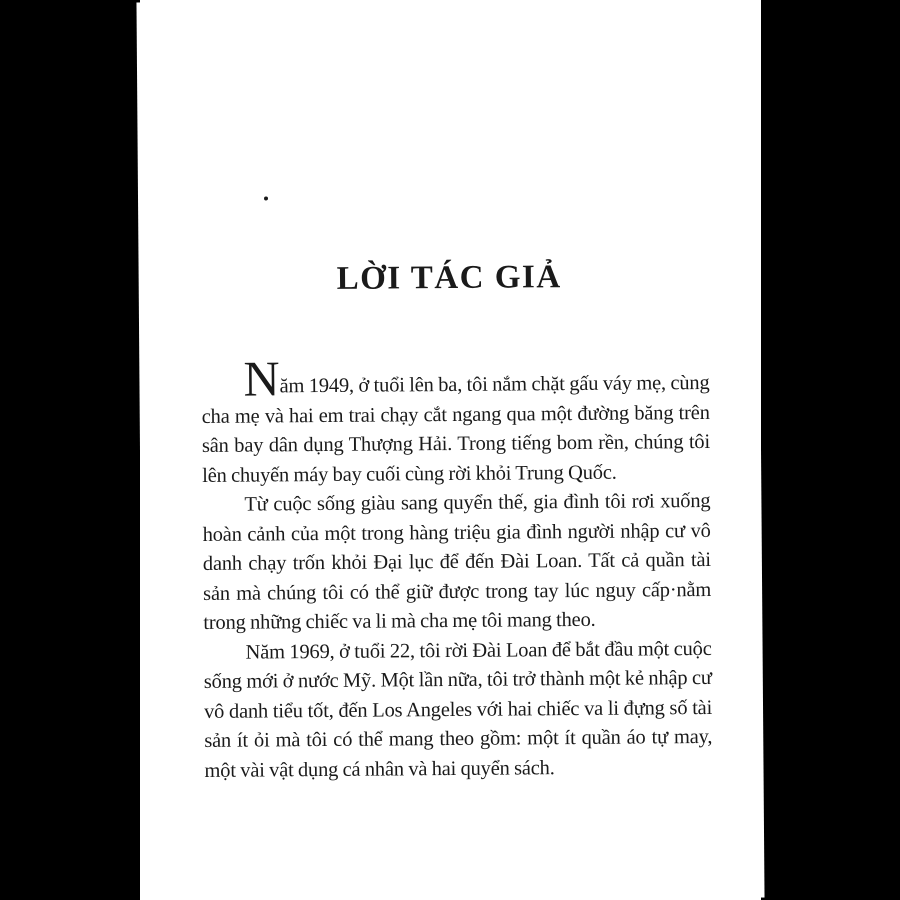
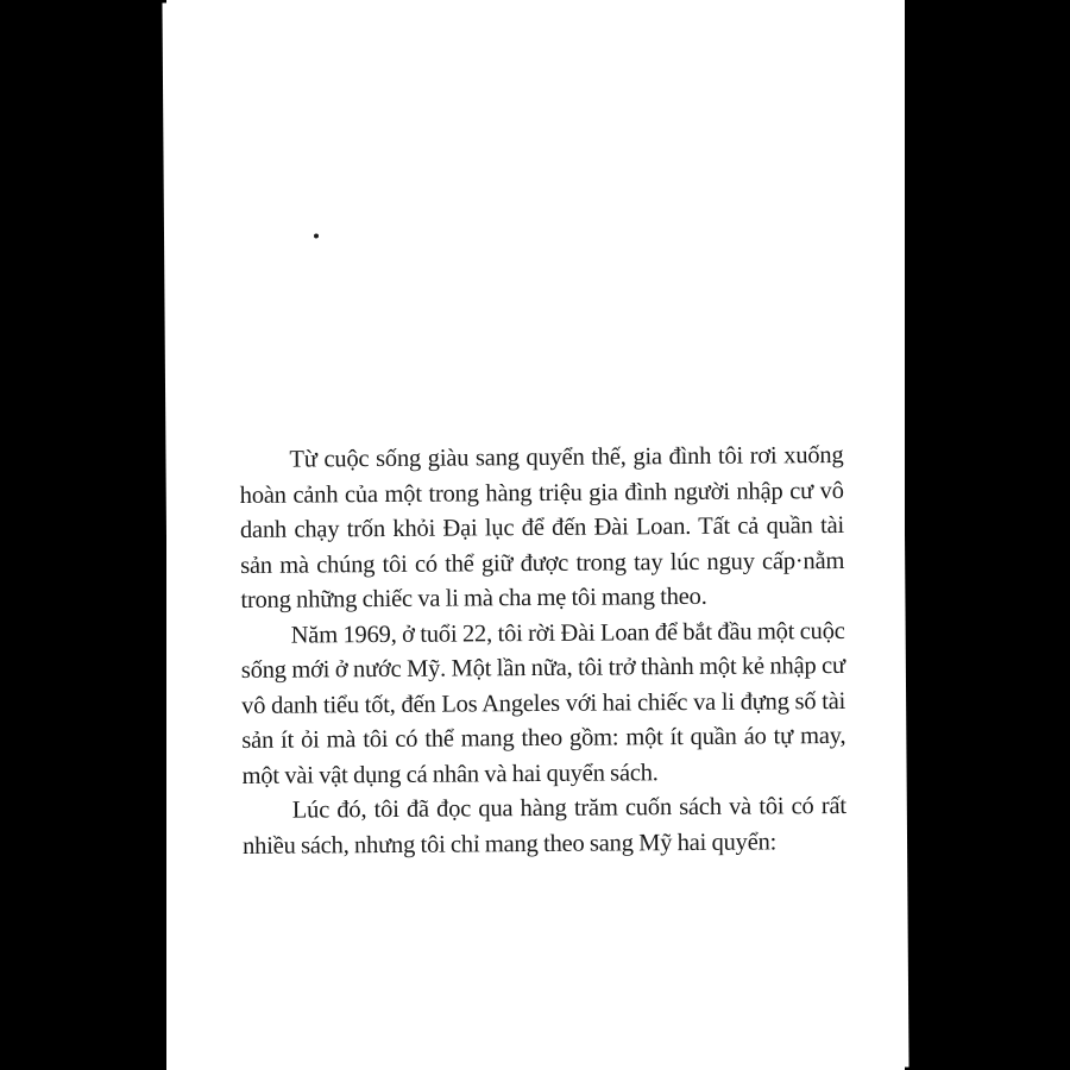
- LỜI TÁC GIẢ
- Năm 1949, ở tuổi lên ba, tôi nắm chặt gấu váy mẹ, cùng cha mẹ và hai em trai chạy cắt ngang qua một đường băng trên sân bay dân dụng Thượng Hải. Trong tiếng bom rền, chúng tôi lên chuyến máy bay cuối cùng rời khỏi Trung Quốc.
  Từ cuộc sống giàu sang quyển thế, gia đình tôi rơi xuống hoàn cảnh của một trong hàng triệu gia đình người nhập cư vô danh chạy trốn khỏi Đại lục để đến Đài Loan. Tất cả quần tài sản mà chúng tôi có thể giữ được trong tay lúc nguy cấp·nằm trong những chiếc va li mà cha mẹ tôi mang theo.
  Năm 1969, ở tuổi 22, tôi rời Đài Loan để bắt đầu một cuộc sống mới ở nước Mỹ. Một lần nữa, tôi trở thành một kẻ nhập cư vô danh tiểu tốt, đến Los Angeles với hai chiếc va li đựng số tài sản ít ỏi mà tôi có thể mang theo gồm: một ít quần áo tự may, một vài vật dụng cá nhân và hai quyển sách.
+ Lúc đó, tôi đã đọc qua hàng trăm cuốn sách và tôi có rất nhiều sách, nhưng tôi chỉ mang theo sang Mỹ hai quyển:
